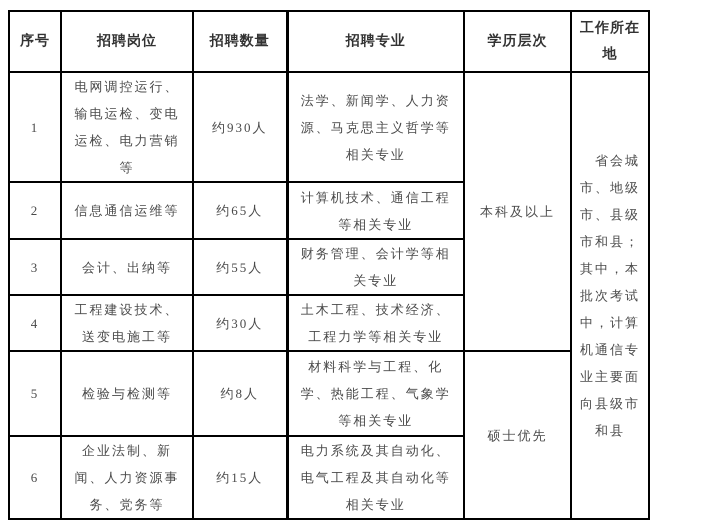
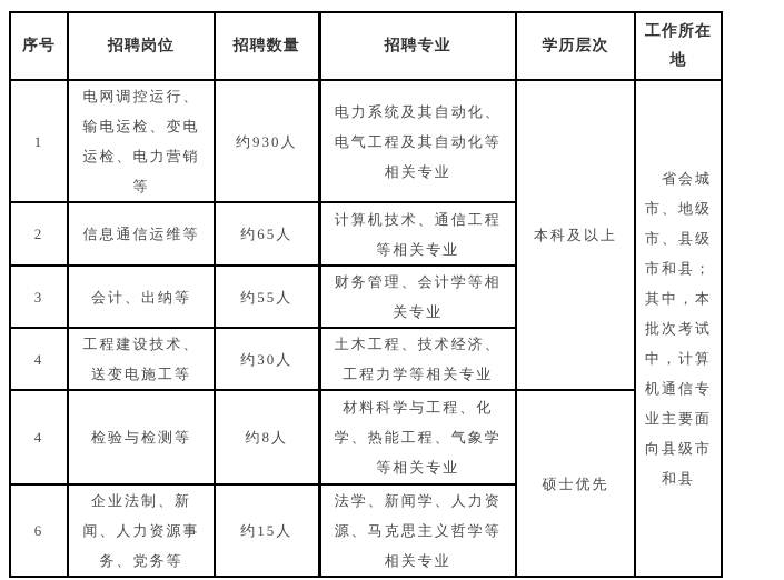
  序号	招聘岗位	招聘数量	招聘专业	学历层次	工作所在地
- 1	电网调控运行、输电运检、变电运检、电力营销等	约930人	法学、新闻学、人力资源、马克思主义哲学等相关专业	本科及以上	省会城市、地级市、县级市和县；其中，本批次考试中，计算机通信专业主要面向县级市和县
+ 1	电网调控运行、输电运检、变电运检、电力营销等	约930人	电力系统及其自动化、电气工程及其自动化等相关专业	本科及以上	省会城市、地级市、县级市和县；其中，本批次考试中，计算机通信专业主要面向县级市和县
  2	信息通信运维等	约65人	计算机技术、通信工程等相关专业
  3	会计、出纳等	约55人	财务管理、会计学等相关专业
  4	工程建设技术、送变电施工等	约30人	土木工程、技术经济、工程力学等相关专业
- 5	检验与检测等	约8人	材料科学与工程、化学、热能工程、气象学等相关专业	硕士优先
+ 4	检验与检测等	约8人	材料科学与工程、化学、热能工程、气象学等相关专业	硕士优先
- 6	企业法制、新闻、人力资源事务、党务等	约15人	电力系统及其自动化、电气工程及其自动化等相关专业
+ 6	企业法制、新闻、人力资源事务、党务等	约15人	法学、新闻学、人力资源、马克思主义哲学等相关专业
